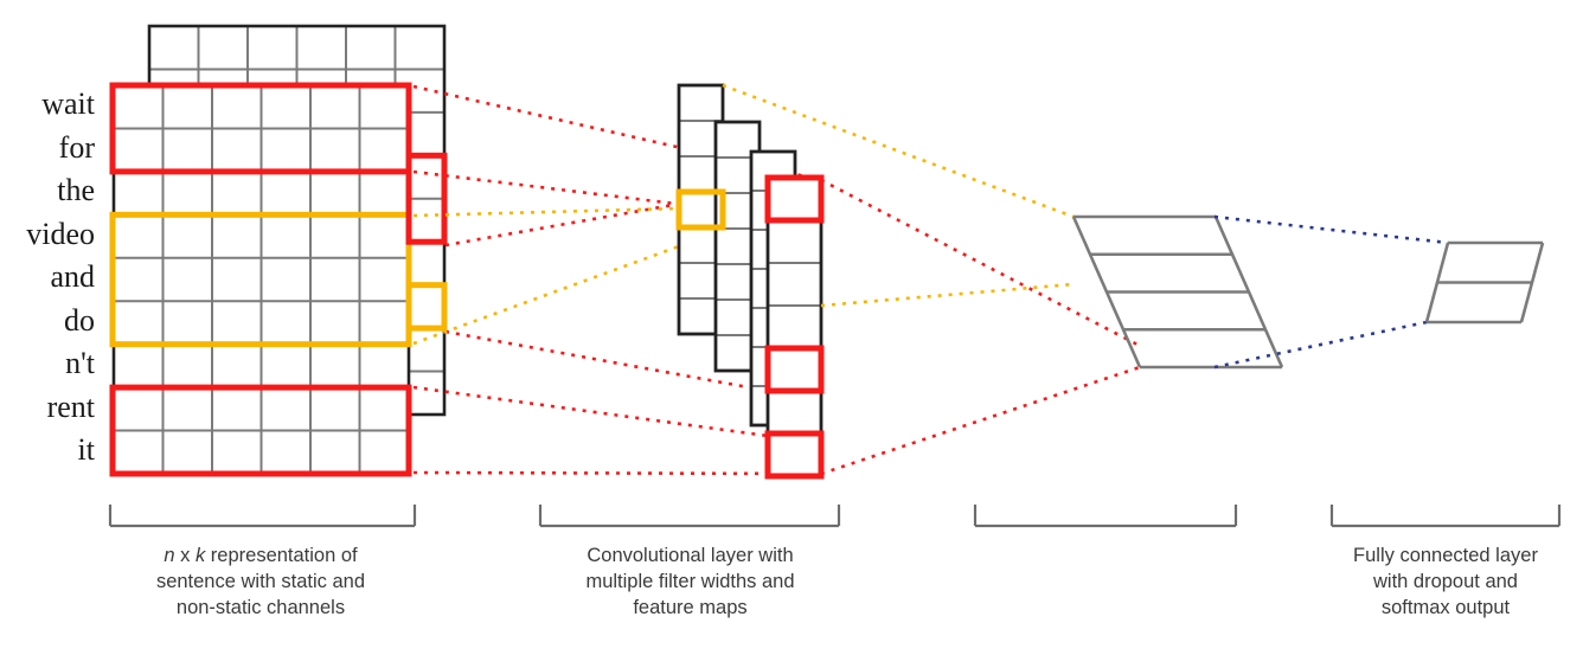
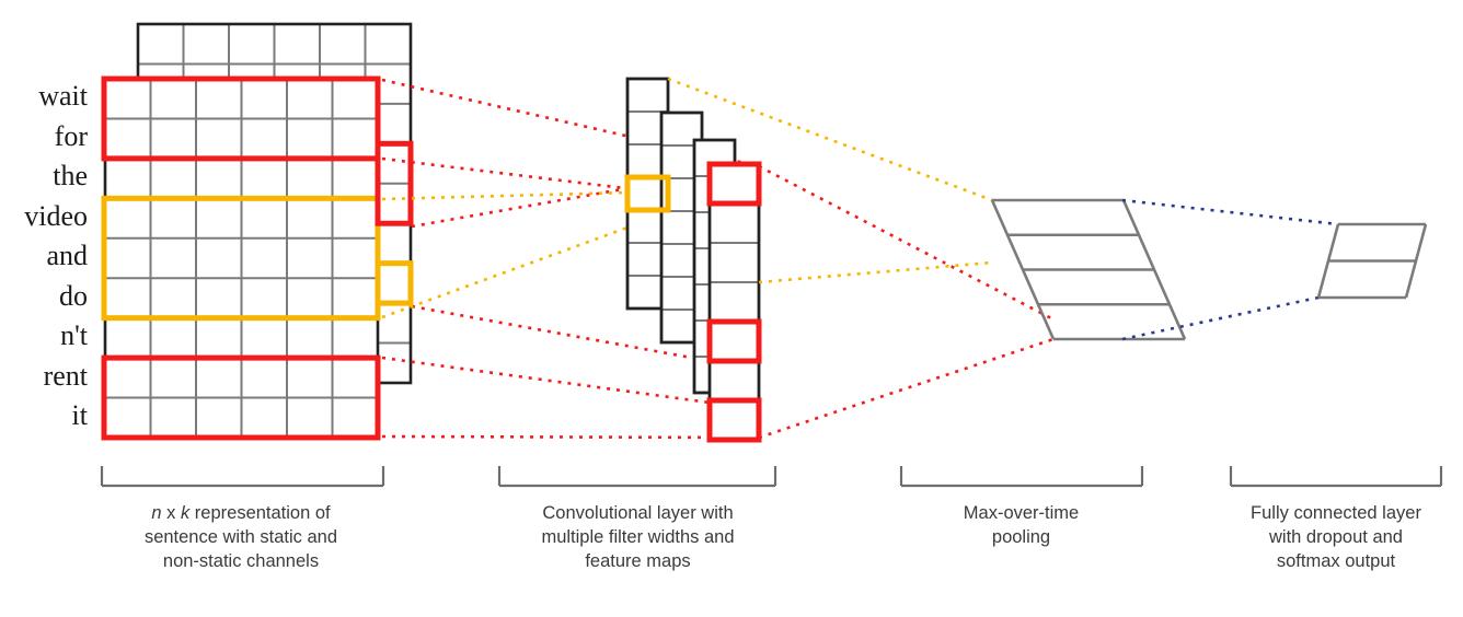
  wait
  for
  the
  video
  and
  do
  n't
  rent
  it
  n x k representation of
  sentence with static and
  non-static channels
  Convolutional layer with
  multiple filter widths and
  feature maps
+ Max-over-time
+ pooling
  Fully connected layer
  with dropout and
  softmax output
